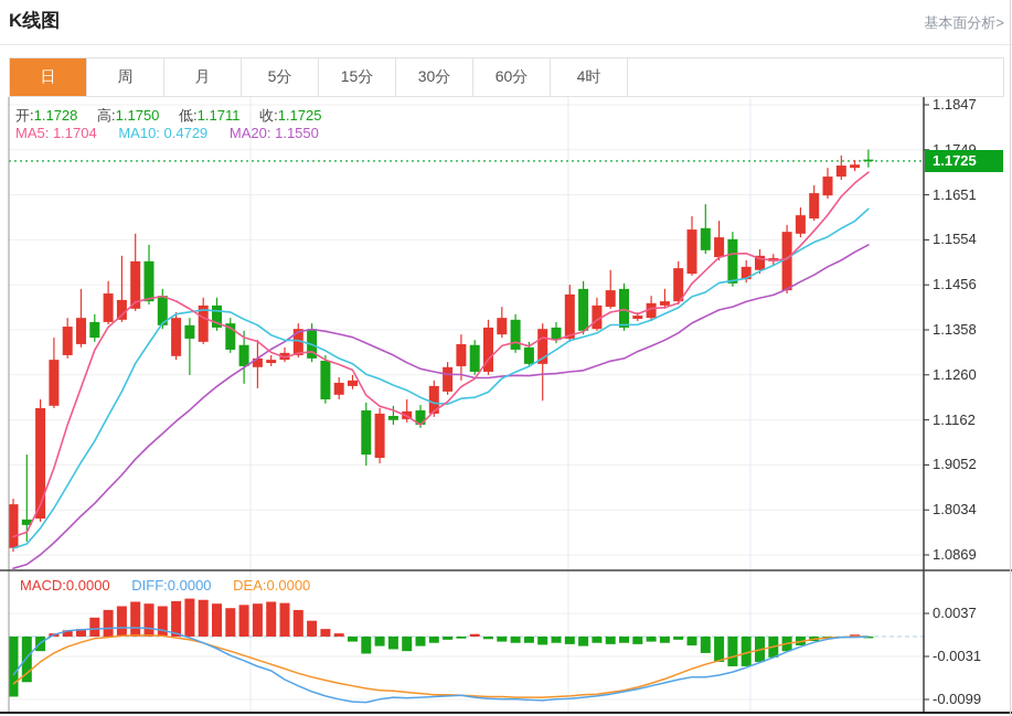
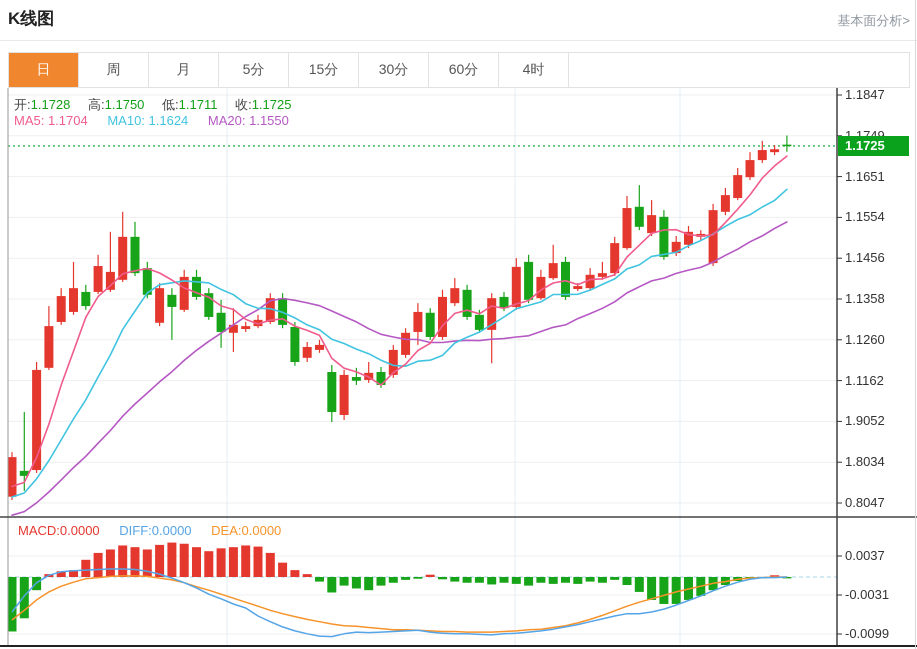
  K线图
  基本面分析>
  日
  周
  月
  5分
  15分
  30分
  60分
  4时
  开:1.1728 高:1.1750 低:1.1711 收:1.1725
- MA5: 1.1704 MA10: 0.4729 MA20: 1.1550
+ MA5: 1.1704 MA10: 1.1624 MA20: 1.1550
  MACD:0.0000 DIFF:0.0000 DEA:0.0000
  1.1847
  1.1651
  1.1554
  1.1456
  1.1358
  1.1260
  1.1162
  1.9052
  1.8034
- 1.0869
+ 0.8047
  0.0037
  -0.0031
  -0.0099
  1.1725
